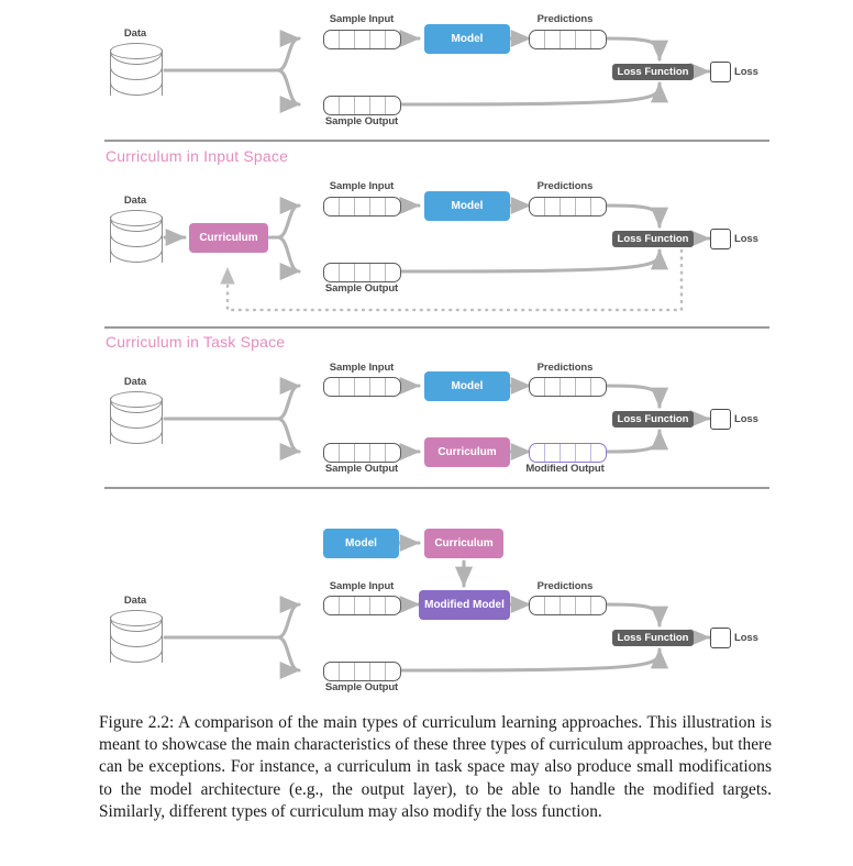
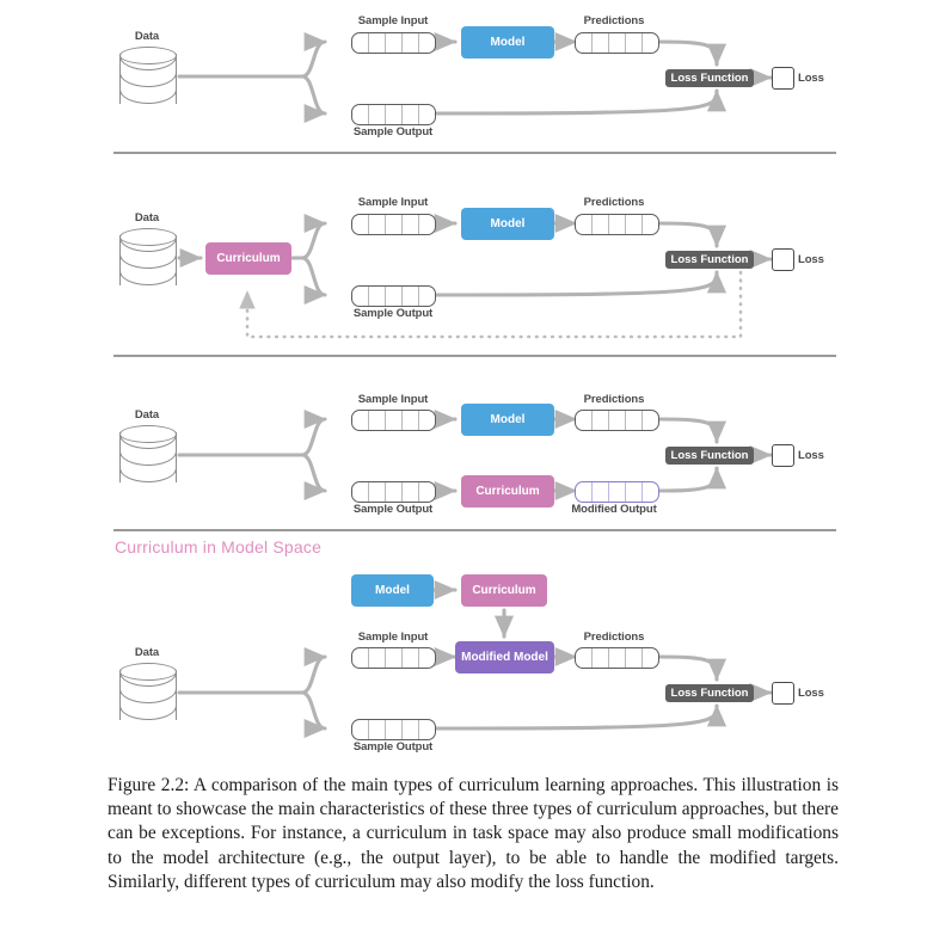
  Data
  Sample Input
  Model
  Predictions
  Sample Output
  Loss Function
  Loss
- Curriculum in Input Space
  Data
  Curriculum
  Sample Input
  Model
  Predictions
  Sample Output
  Loss Function
  Loss
- Curriculum in Task Space
  Data
  Sample Input
  Model
  Predictions
  Sample Output
  Curriculum
  Modified Output
  Loss Function
  Loss
+ Curriculum in Model Space
  Model
  Curriculum
  Data
  Sample Input
  Modified Model
  Predictions
  Sample Output
  Loss Function
  Loss
  Figure 2.2: A comparison of the main types of curriculum learning approaches. This illustration is meant to showcase the main characteristics of these three types of curriculum approaches, but there can be exceptions. For instance, a curriculum in task space may also produce small modifications to the model architecture (e.g., the output layer), to be able to handle the modified targets. Similarly, different types of curriculum may also modify the loss function.
